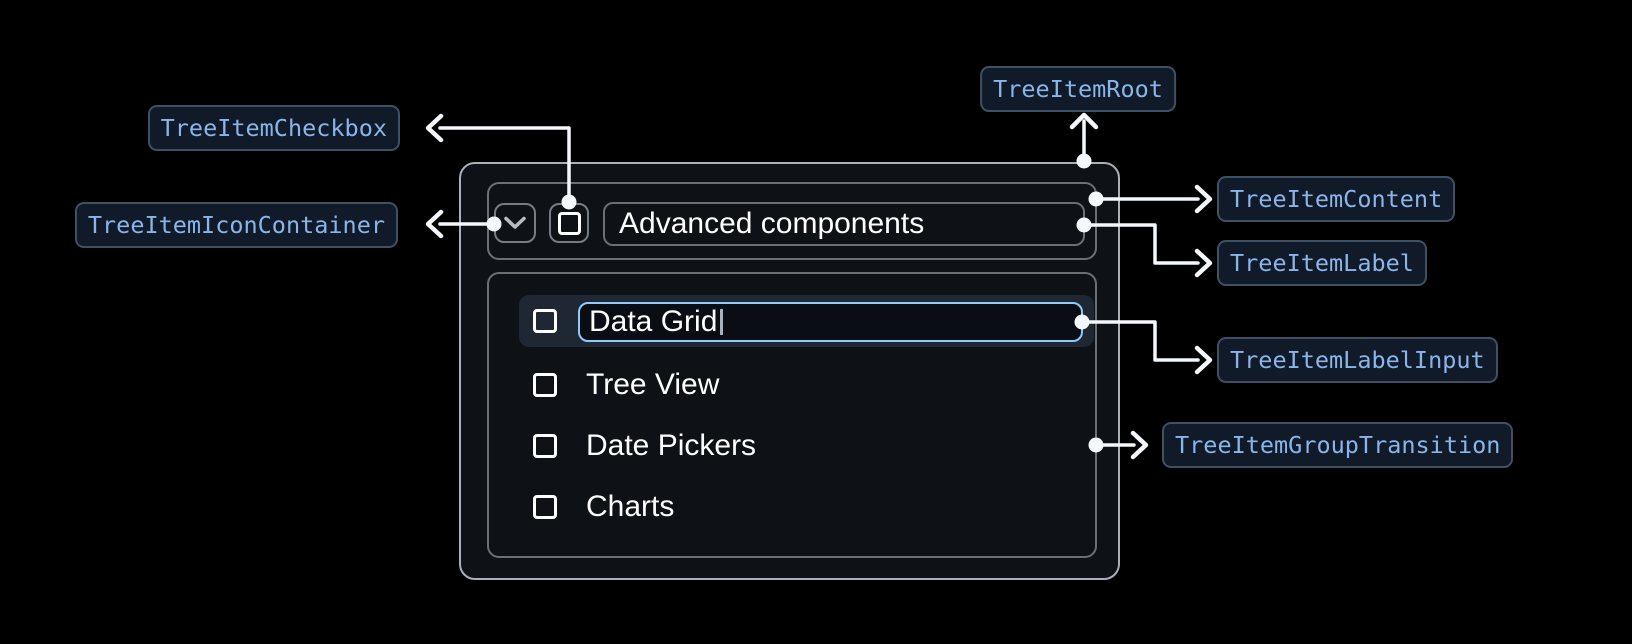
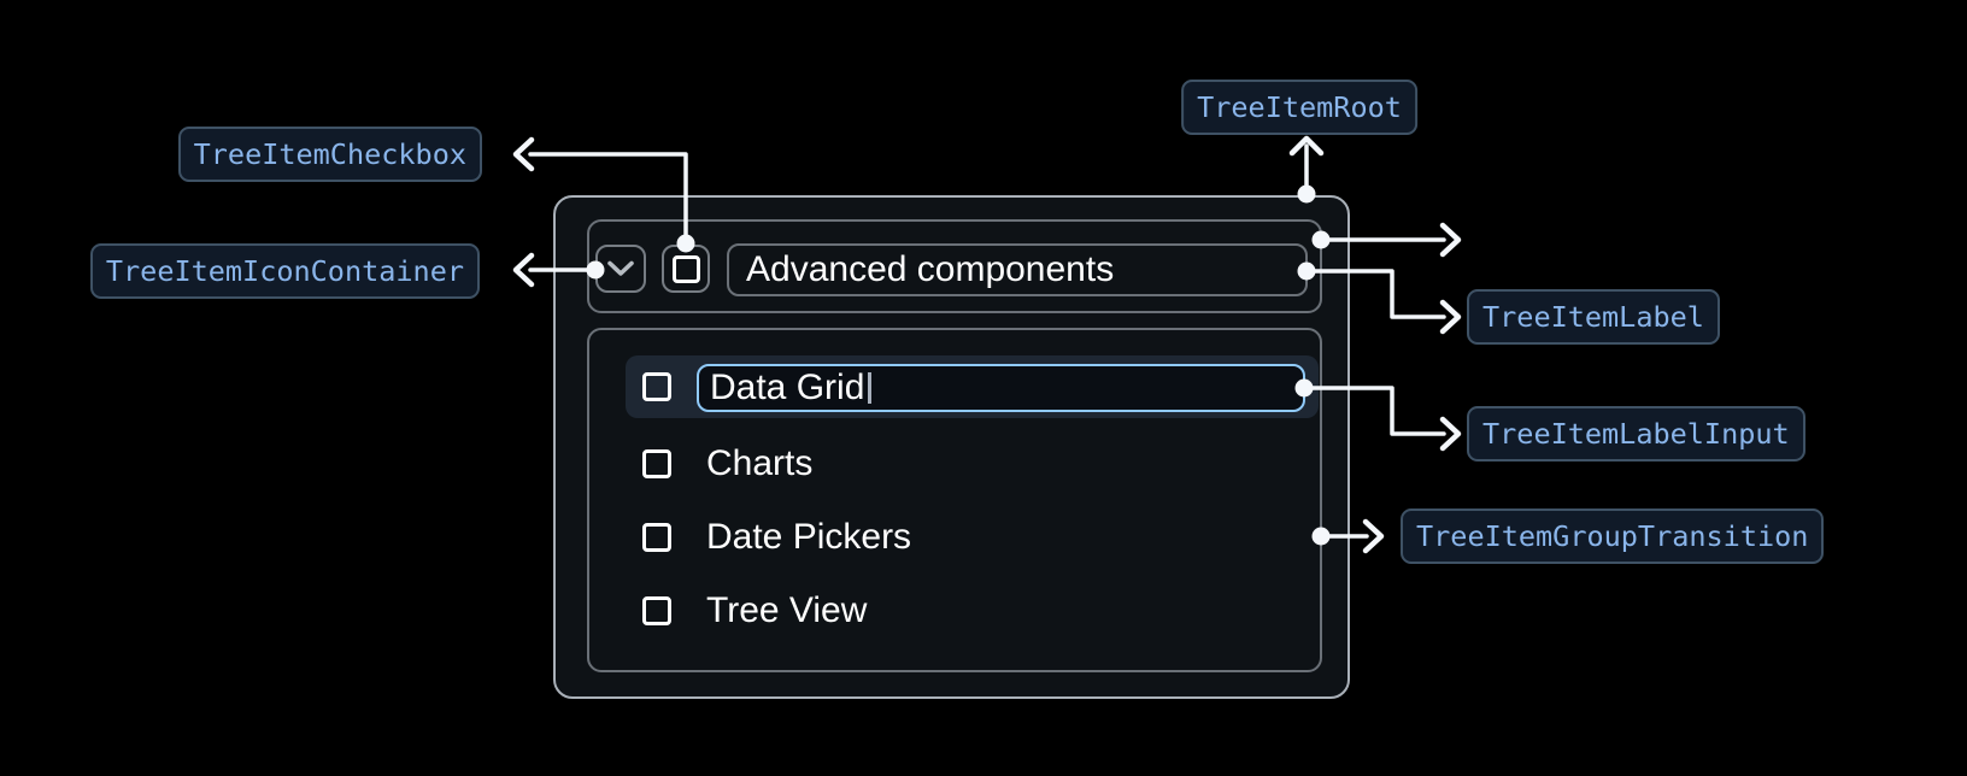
  Advanced components
  Data Grid
- Tree View
+ Charts
  Date Pickers
- Charts
+ Tree View
  TreeItemRoot
  TreeItemCheckbox
  TreeItemIconContainer
- TreeItemContent
  TreeItemLabel
  TreeItemLabelInput
  TreeItemGroupTransition
